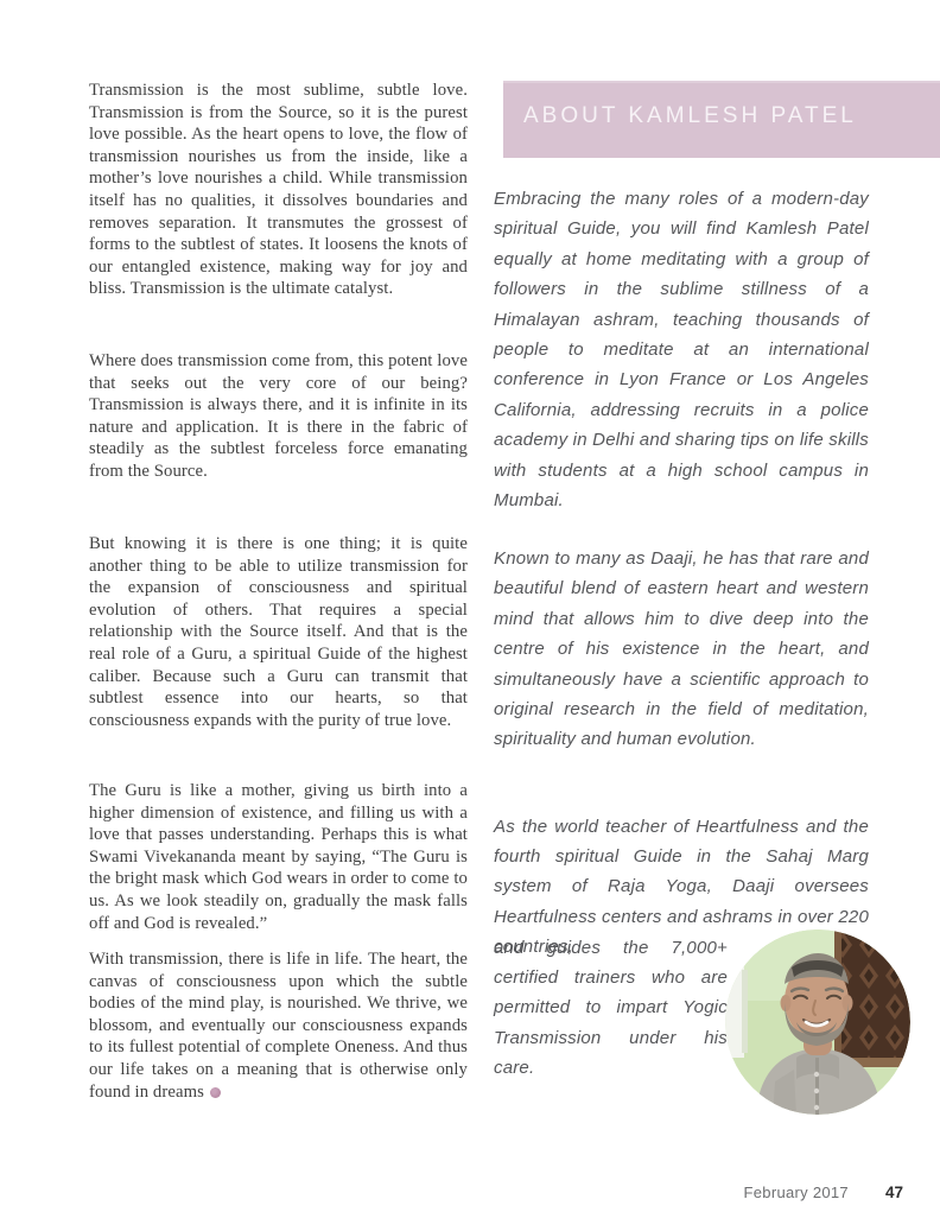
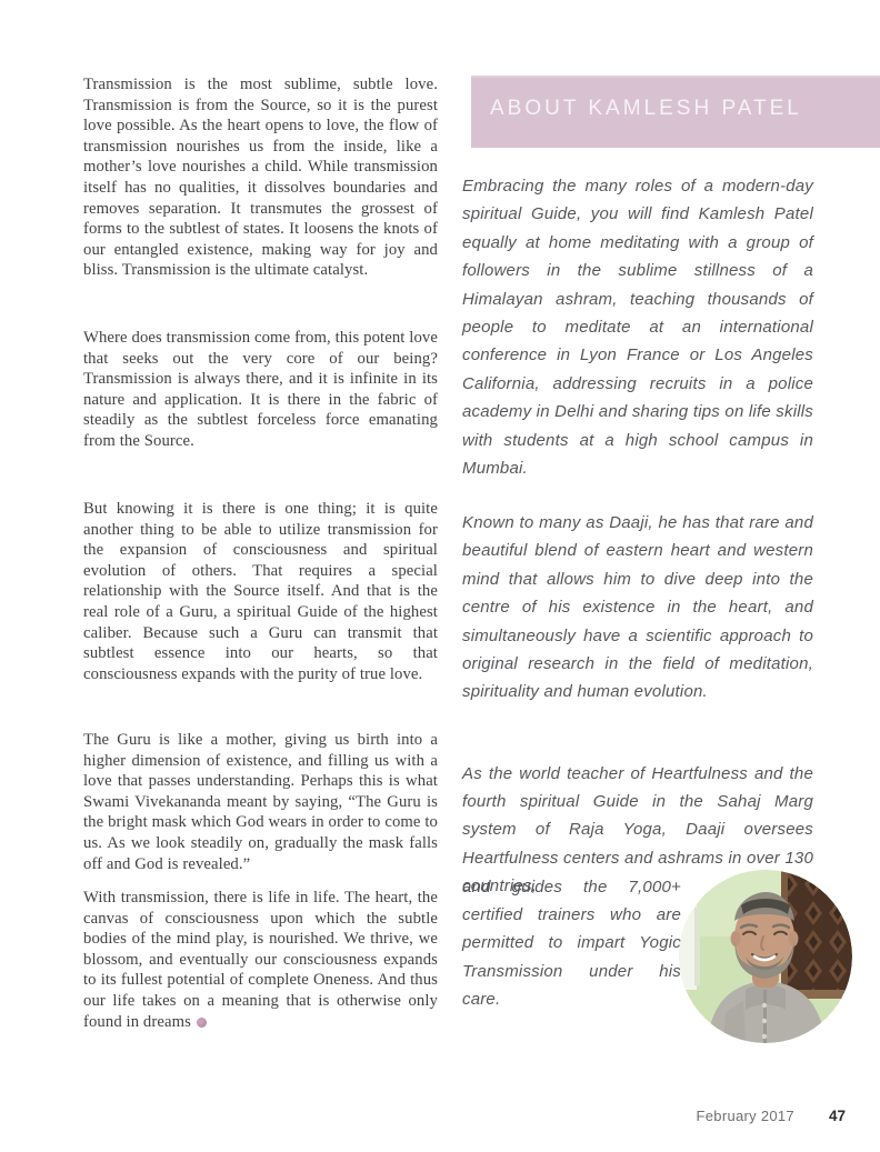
  Transmission is the most sublime, subtle love. Transmission is from the Source, so it is the purest love possible. As the heart opens to love, the flow of transmission nourishes us from the inside, like a mother’s love nourishes a child. While transmission itself has no qualities, it dissolves boundaries and removes separation. It transmutes the grossest of forms to the subtlest of states. It loosens the knots of our entangled existence, making way for joy and bliss. Transmission is the ultimate catalyst.
  Where does transmission come from, this potent love that seeks out the very core of our being? Transmission is always there, and it is infinite in its nature and application. It is there in the fabric of steadily as the subtlest forceless force emanating from the Source.
  But knowing it is there is one thing; it is quite another thing to be able to utilize transmission for the expansion of consciousness and spiritual evolution of others. That requires a special relationship with the Source itself. And that is the real role of a Guru, a spiritual Guide of the highest caliber. Because such a Guru can transmit that subtlest essence into our hearts, so that consciousness expands with the purity of true love.
  The Guru is like a mother, giving us birth into a higher dimension of existence, and filling us with a love that passes understanding. Perhaps this is what Swami Vivekananda meant by saying, “The Guru is the bright mask which God wears in order to come to us. As we look steadily on, gradually the mask falls off and God is revealed.”
  With transmission, there is life in life. The heart, the canvas of consciousness upon which the subtle bodies of the mind play, is nourished. We thrive, we blossom, and eventually our consciousness expands to its fullest potential of complete Oneness. And thus our life takes on a meaning that is otherwise only found in dreams
  ABOUT KAMLESH PATEL
  Embracing the many roles of a modern-day spiritual Guide, you will find Kamlesh Patel equally at home meditating with a group of followers in the sublime stillness of a Himalayan ashram, teaching thousands of people to meditate at an international conference in Lyon France or Los Angeles California, addressing recruits in a police academy in Delhi and sharing tips on life skills with students at a high school campus in Mumbai.
  Known to many as Daaji, he has that rare and beautiful blend of eastern heart and western mind that allows him to dive deep into the centre of his existence in the heart, and simultaneously have a scientific approach to original research in the field of meditation, spirituality and human evolution.
- As the world teacher of Heartfulness and the fourth spiritual Guide in the Sahaj Marg system of Raja Yoga, Daaji oversees Heartfulness centers and ashrams in over 220 countries,
+ As the world teacher of Heartfulness and the fourth spiritual Guide in the Sahaj Marg system of Raja Yoga, Daaji oversees Heartfulness centers and ashrams in over 130 countries,
  and guides the 7,000+ certified trainers who are permitted to impart Yogic Transmission under his care.
  February 2017
  47
